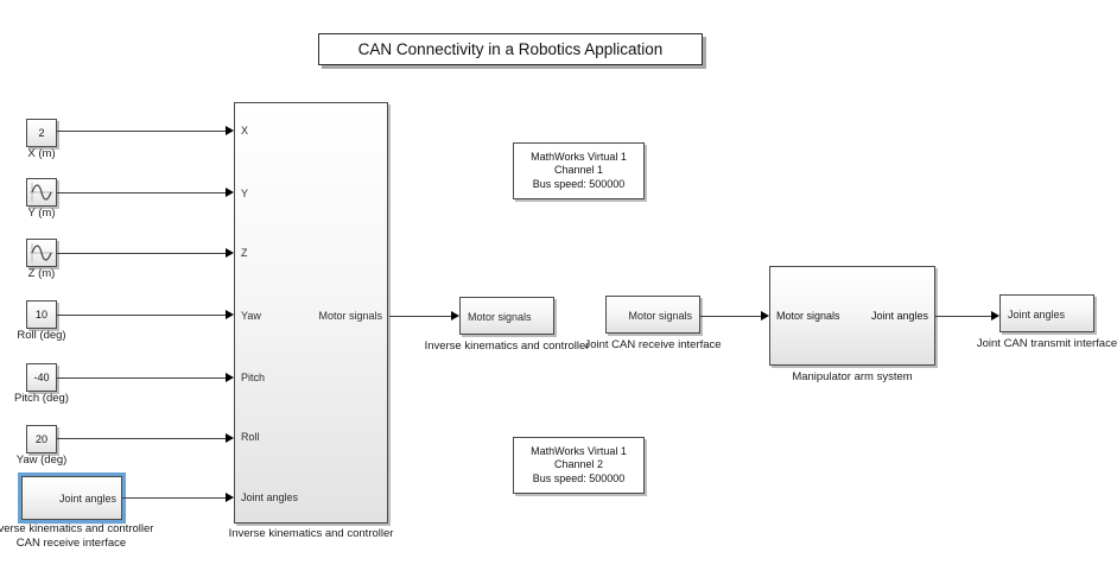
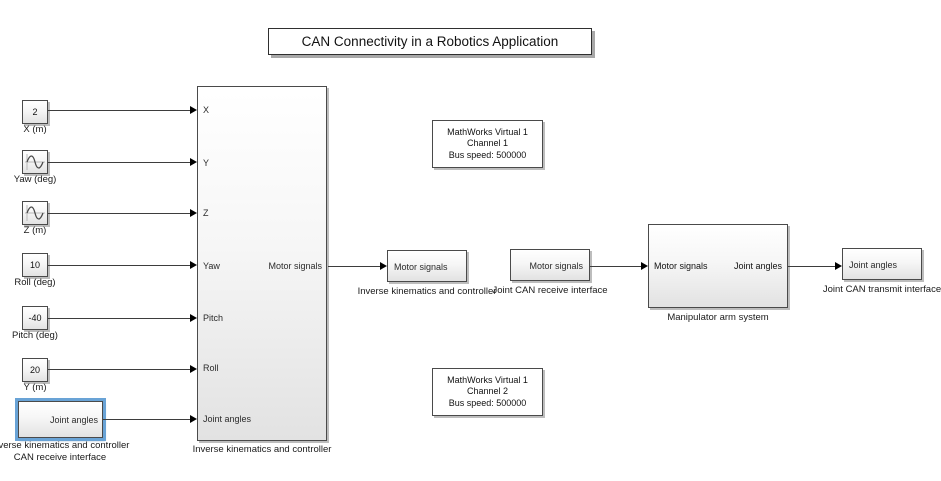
  CAN Connectivity in a Robotics Application
  2
  X (m)
- Y (m)
+ Yaw (deg)
  Z (m)
  10
  Roll (deg)
  -40
  Pitch (deg)
  20
- Yaw (deg)
+ Y (m)
  Joint angles
  verse kinematics and controller
  CAN receive interface
  X
  Y
  Z
  Yaw
  Pitch
  Roll
  Joint angles
  Motor signals
  Inverse kinematics and controller
  MathWorks Virtual 1
  Channel 1
  Bus speed: 500000
  MathWorks Virtual 1
  Channel 2
  Bus speed: 500000
  Motor signals
  Inverse kinematics and controller
  Motor signals
  Joint CAN receive interface
  Motor signals
  Joint angles
  Manipulator arm system
  Joint angles
  Joint CAN transmit interface
